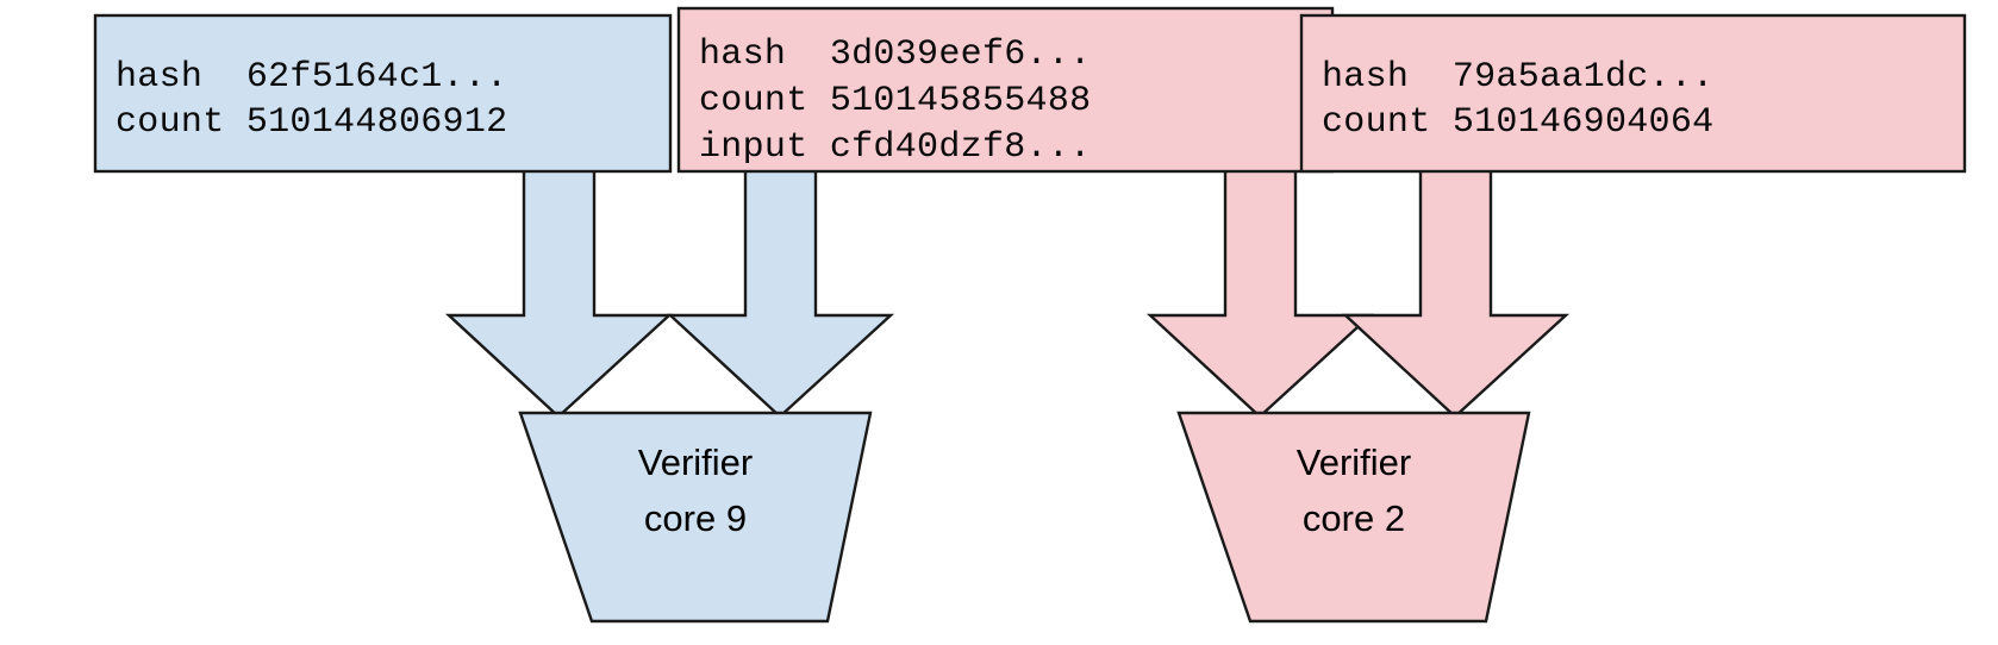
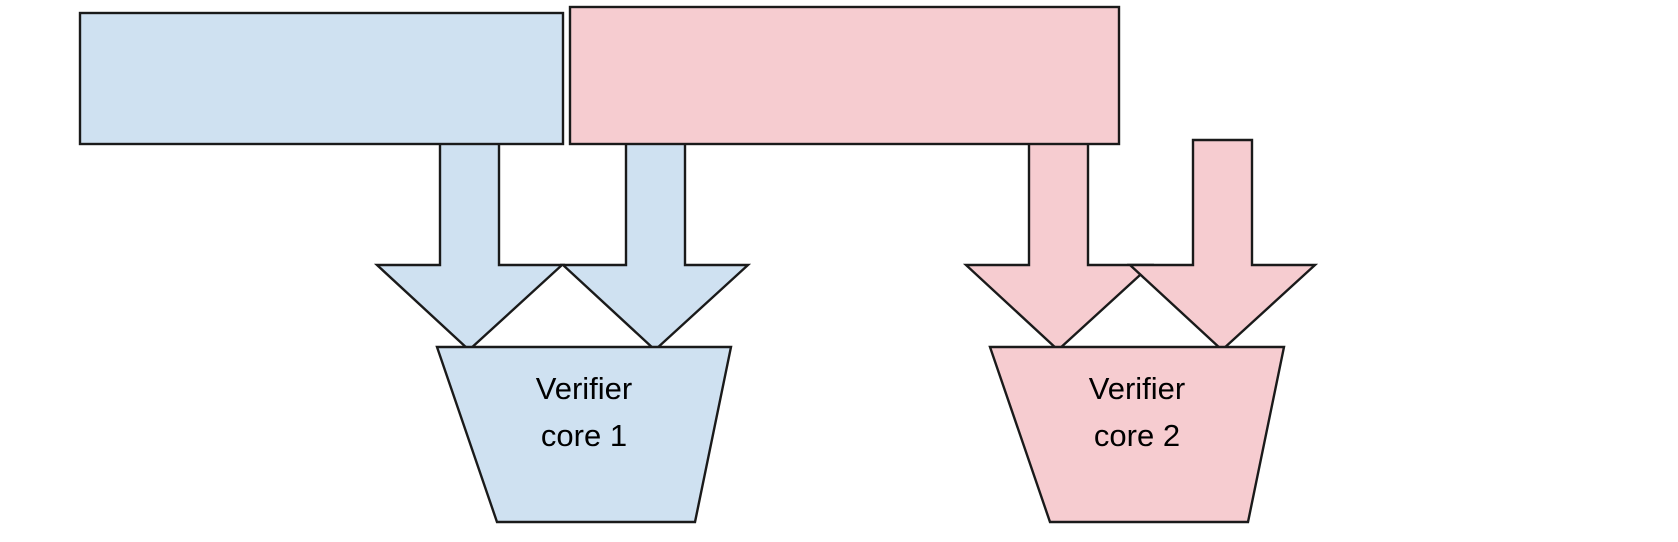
  Verifier
- core 9
+ core 1
  Verifier
  core 2
- hash 62f5164c1...
- count 510144806912
- hash 3d039eef6...
- count 510145855488
- input cfd40dzf8...
- hash 79a5aa1dc...
- count 510146904064
